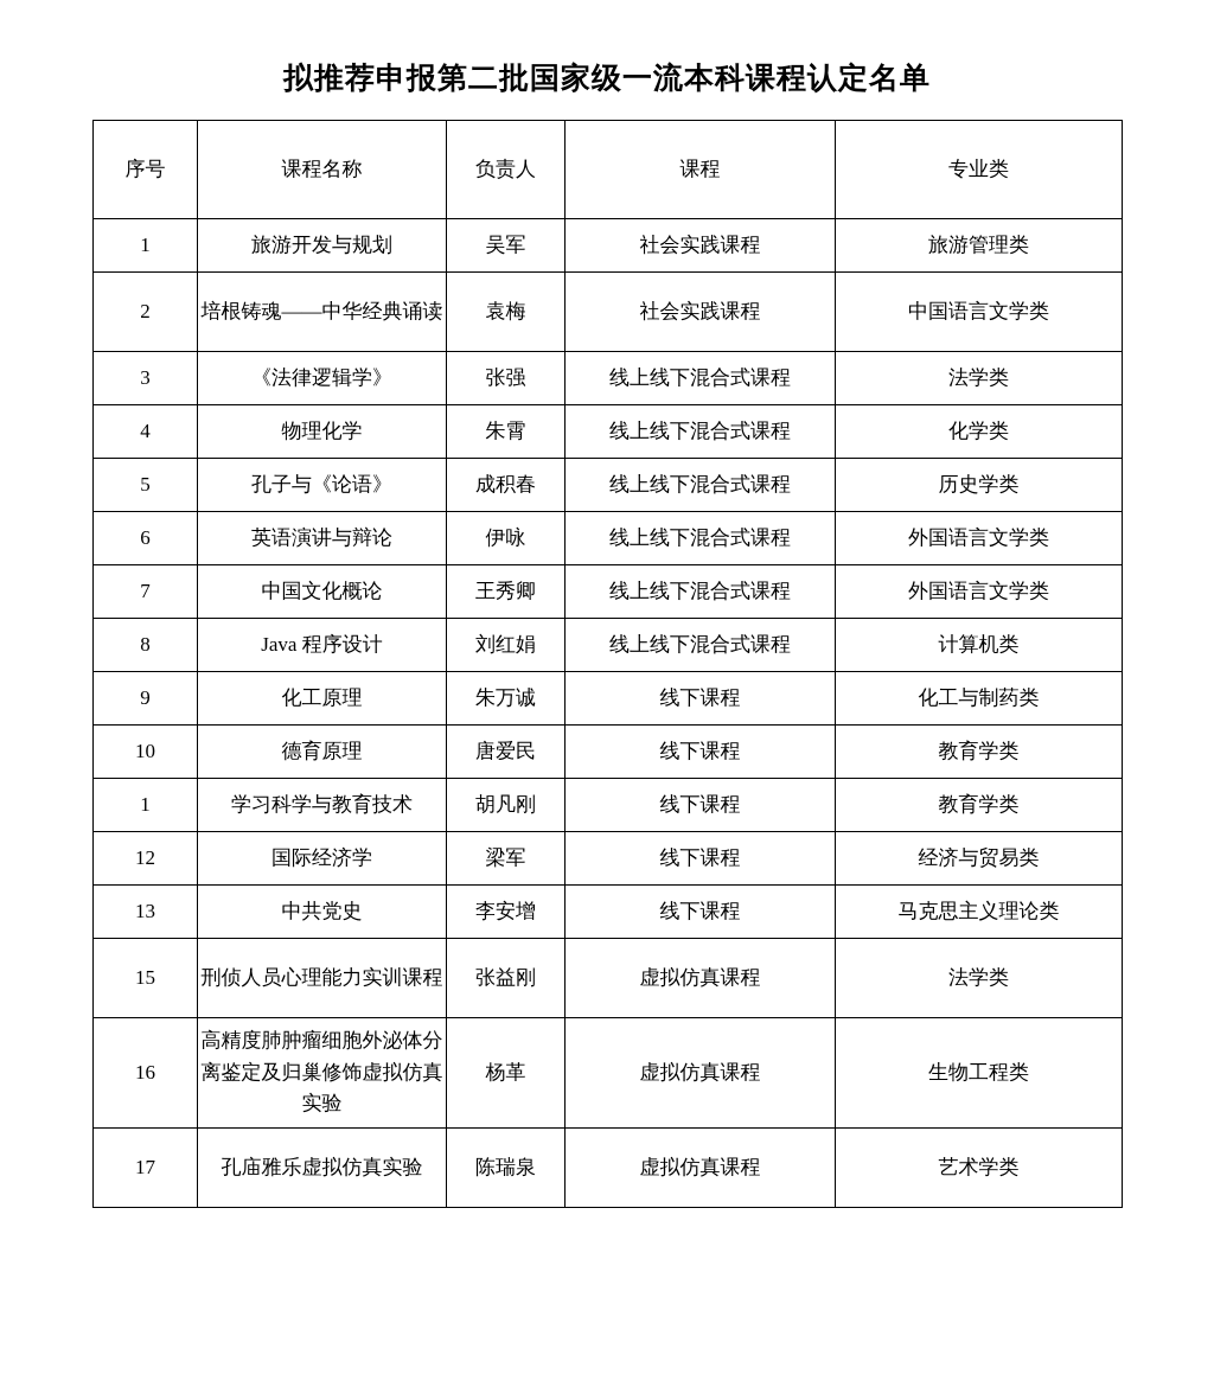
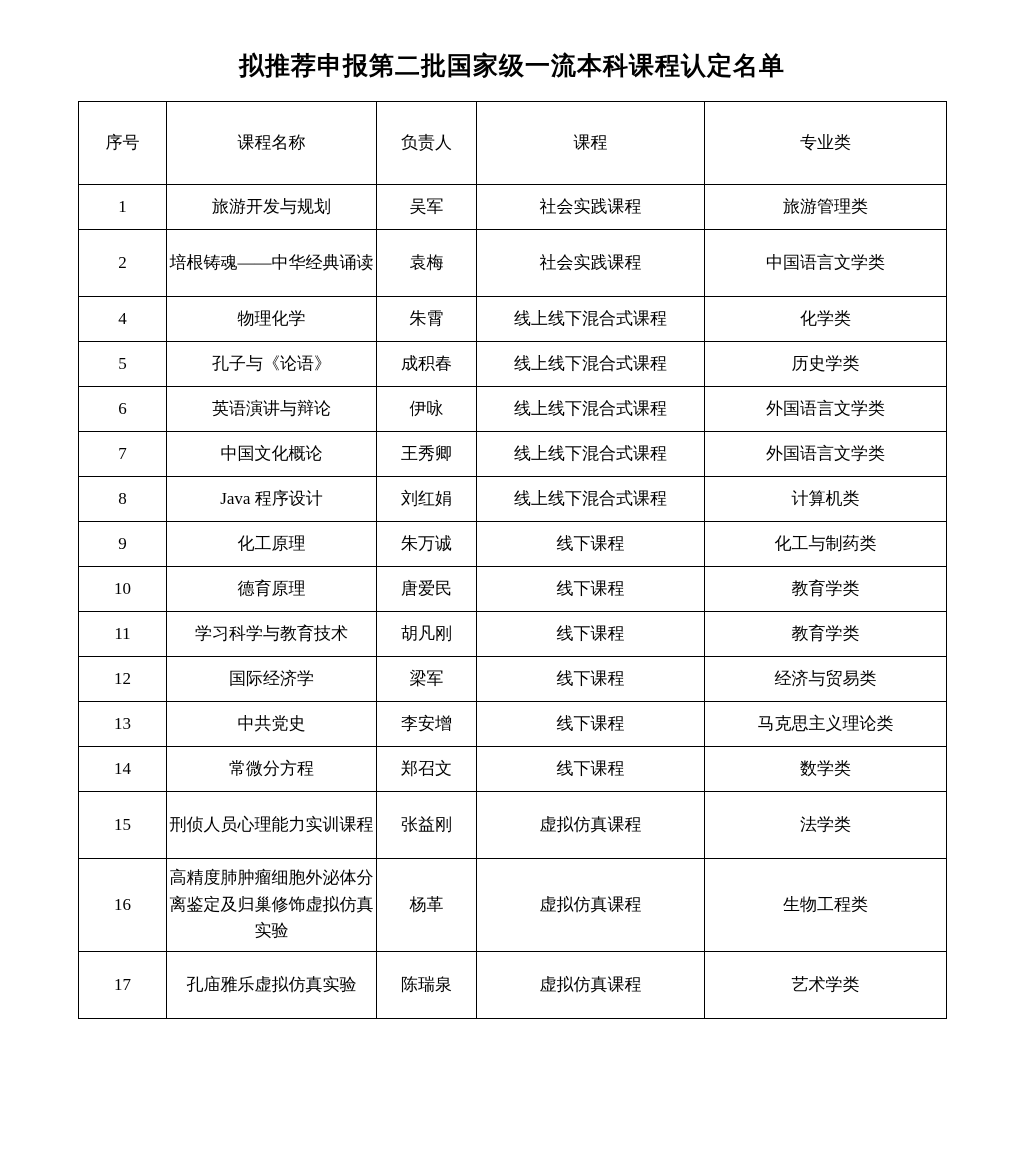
  拟推荐申报第二批国家级一流本科课程认定名单
  序号	课程名称	负责人	课程	专业类
  1	旅游开发与规划	吴军	社会实践课程	旅游管理类
  2	培根铸魂——中华经典诵读	袁梅	社会实践课程	中国语言文学类
- 3	《法律逻辑学》	张强	线上线下混合式课程	法学类
  4	物理化学	朱霄	线上线下混合式课程	化学类
  5	孔子与《论语》	成积春	线上线下混合式课程	历史学类
  6	英语演讲与辩论	伊咏	线上线下混合式课程	外国语言文学类
  7	中国文化概论	王秀卿	线上线下混合式课程	外国语言文学类
  8	Java 程序设计	刘红娟	线上线下混合式课程	计算机类
  9	化工原理	朱万诚	线下课程	化工与制药类
  10	德育原理	唐爱民	线下课程	教育学类
- 1	学习科学与教育技术	胡凡刚	线下课程	教育学类
+ 11	学习科学与教育技术	胡凡刚	线下课程	教育学类
  12	国际经济学	梁军	线下课程	经济与贸易类
  13	中共党史	李安增	线下课程	马克思主义理论类
+ 14	常微分方程	郑召文	线下课程	数学类
  15	刑侦人员心理能力实训课程	张益刚	虚拟仿真课程	法学类
  16	高精度肺肿瘤细胞外泌体分离鉴定及归巢修饰虚拟仿真实验	杨革	虚拟仿真课程	生物工程类
  17	孔庙雅乐虚拟仿真实验	陈瑞泉	虚拟仿真课程	艺术学类
